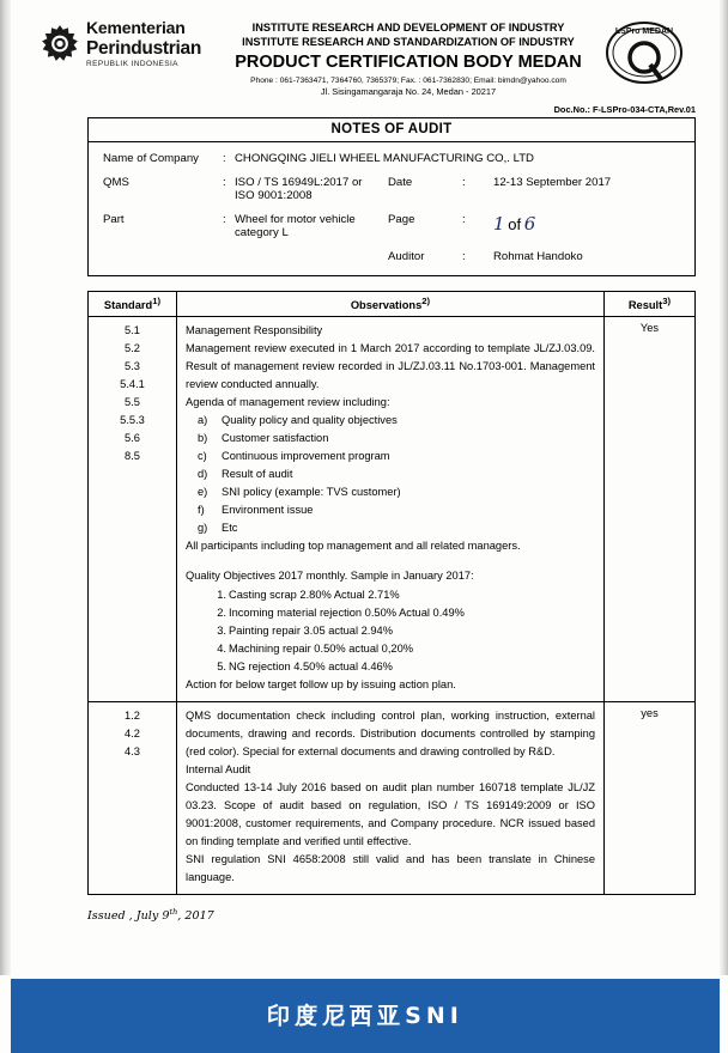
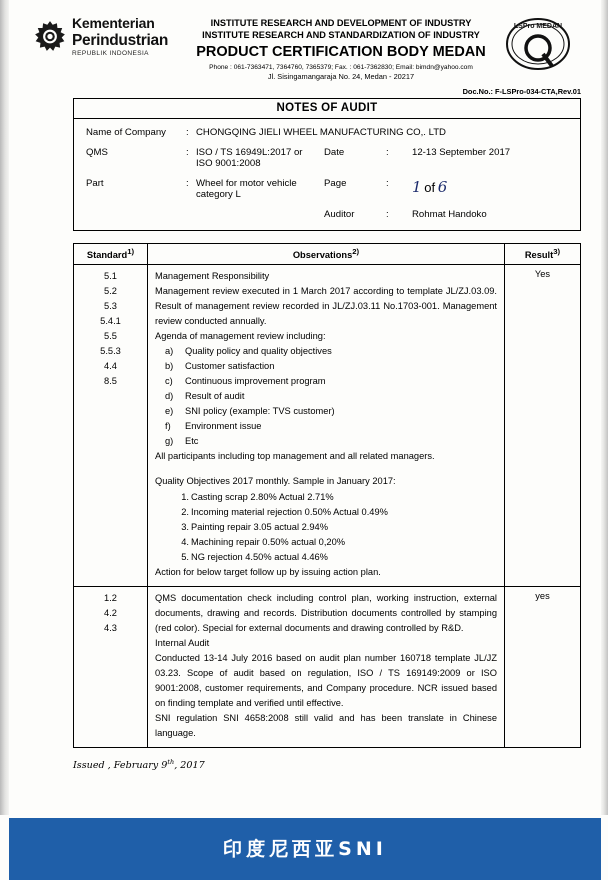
  Kementerian
  Perindustrian
  INSTITUTE RESEARCH AND DEVELOPMENT OF INDUSTRY
  INSTITUTE RESEARCH AND STANDARDIZATION OF INDUSTRY
  PRODUCT CERTIFICATION BODY MEDAN
  Jl. Sisingamangaraja No. 24, Medan - 20217
  Doc.No.: F-LSPro-034-CTA,Rev.01
  NOTES OF AUDIT
  Name of Company
  :
  CHONGQING JIELI WHEEL MANUFACTURING CO,. LTD
  QMS
  :
  ISO / TS 16949L:2017 or
  ISO 9001:2008
  Date
  :
  12-13 September 2017
  Part
  :
  Wheel for motor vehicle
  category L
  Page
  :
  1 of 6
  Auditor
  :
  Rohmat Handoko
  Standard1)	Observations2)	Result3)
- 5.1 5.2 5.3 5.4.1 5.5 5.5.3 5.6 8.5	Management Responsibility Management review executed in 1 March 2017 according to template JL/ZJ.03.09. Result of management review recorded in JL/ZJ.03.11 No.1703-001. Management review conducted annually. Agenda of management review including: a) Quality policy and quality objectives b) Customer satisfaction c) Continuous improvement program d) Result of audit e) SNI policy (example: TVS customer) f) Environment issue g) Etc All participants including top management and all related managers. Quality Objectives 2017 monthly. Sample in January 2017: 1. Casting scrap 2.80% Actual 2.71% 2. Incoming material rejection 0.50% Actual 0.49% 3. Painting repair 3.05 actual 2.94% 4. Machining repair 0.50% actual 0,20% 5. NG rejection 4.50% actual 4.46% Action for below target follow up by issuing action plan.	Yes
+ 5.1 5.2 5.3 5.4.1 5.5 5.5.3 4.4 8.5	Management Responsibility Management review executed in 1 March 2017 according to template JL/ZJ.03.09. Result of management review recorded in JL/ZJ.03.11 No.1703-001. Management review conducted annually. Agenda of management review including: a) Quality policy and quality objectives b) Customer satisfaction c) Continuous improvement program d) Result of audit e) SNI policy (example: TVS customer) f) Environment issue g) Etc All participants including top management and all related managers. Quality Objectives 2017 monthly. Sample in January 2017: 1. Casting scrap 2.80% Actual 2.71% 2. Incoming material rejection 0.50% Actual 0.49% 3. Painting repair 3.05 actual 2.94% 4. Machining repair 0.50% actual 0,20% 5. NG rejection 4.50% actual 4.46% Action for below target follow up by issuing action plan.	Yes
  1.2 4.2 4.3	QMS documentation check including control plan, working instruction, external documents, drawing and records. Distribution documents controlled by stamping (red color). Special for external documents and drawing controlled by R&D. Internal Audit Conducted 13-14 July 2016 based on audit plan number 160718 template JL/JZ 03.23. Scope of audit based on regulation, ISO / TS 169149:2009 or ISO 9001:2008, customer requirements, and Company procedure. NCR issued based on finding template and verified until effective. SNI regulation SNI 4658:2008 still valid and has been translate in Chinese language.	yes
- Issued , July 9th, 2017
+ Issued , February 9th, 2017
  印度尼西亚SNI
